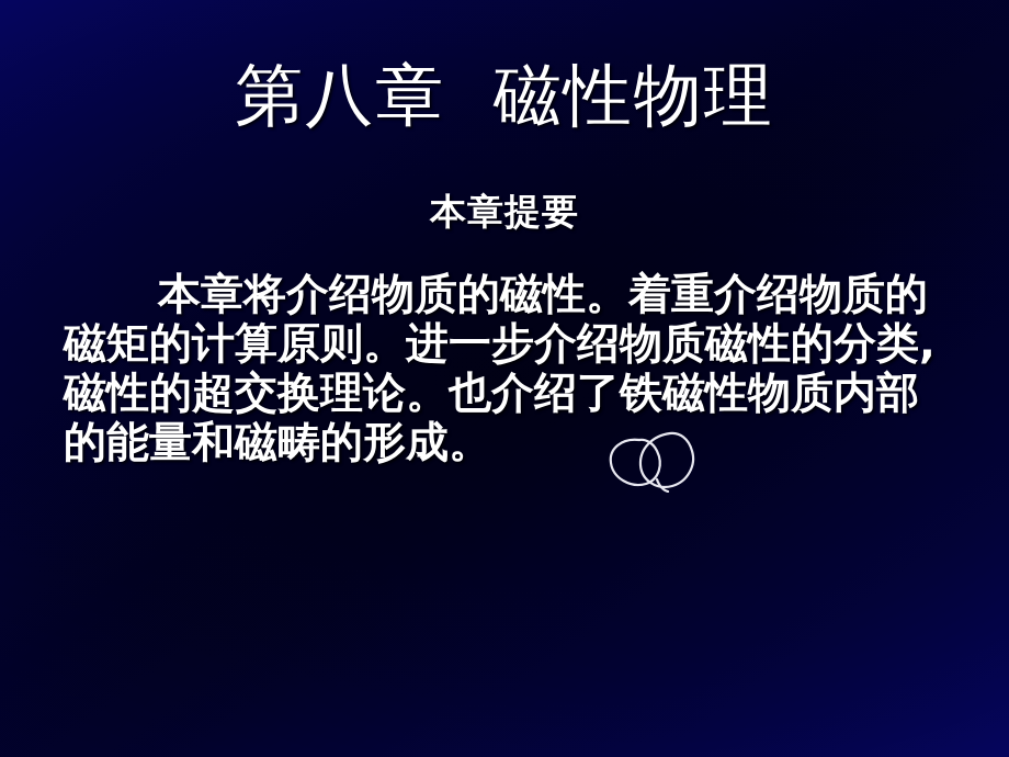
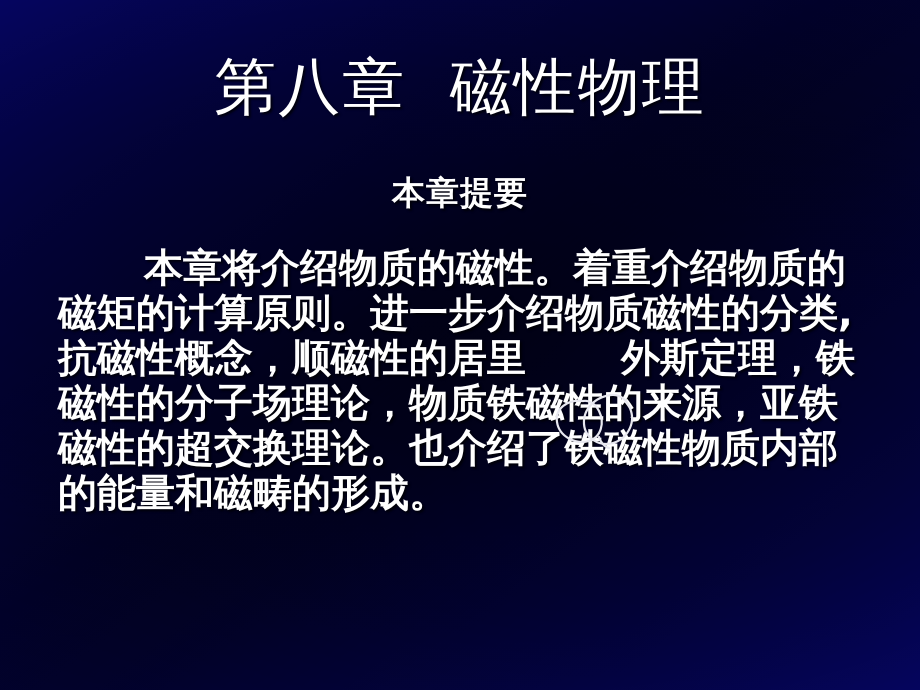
  第八章 磁性物理
  本章提要
  本章将介绍物质的磁性。着重介绍物质的
  磁矩的计算原则。进一步介绍物质磁性的分类,
+ 抗磁性概念，顺磁性的居里 外斯定理，铁
+ 磁性的分子场理论，物质铁磁性的来源，亚铁
  磁性的超交换理论。也介绍了铁磁性物质内部
  的能量和磁畴的形成。
